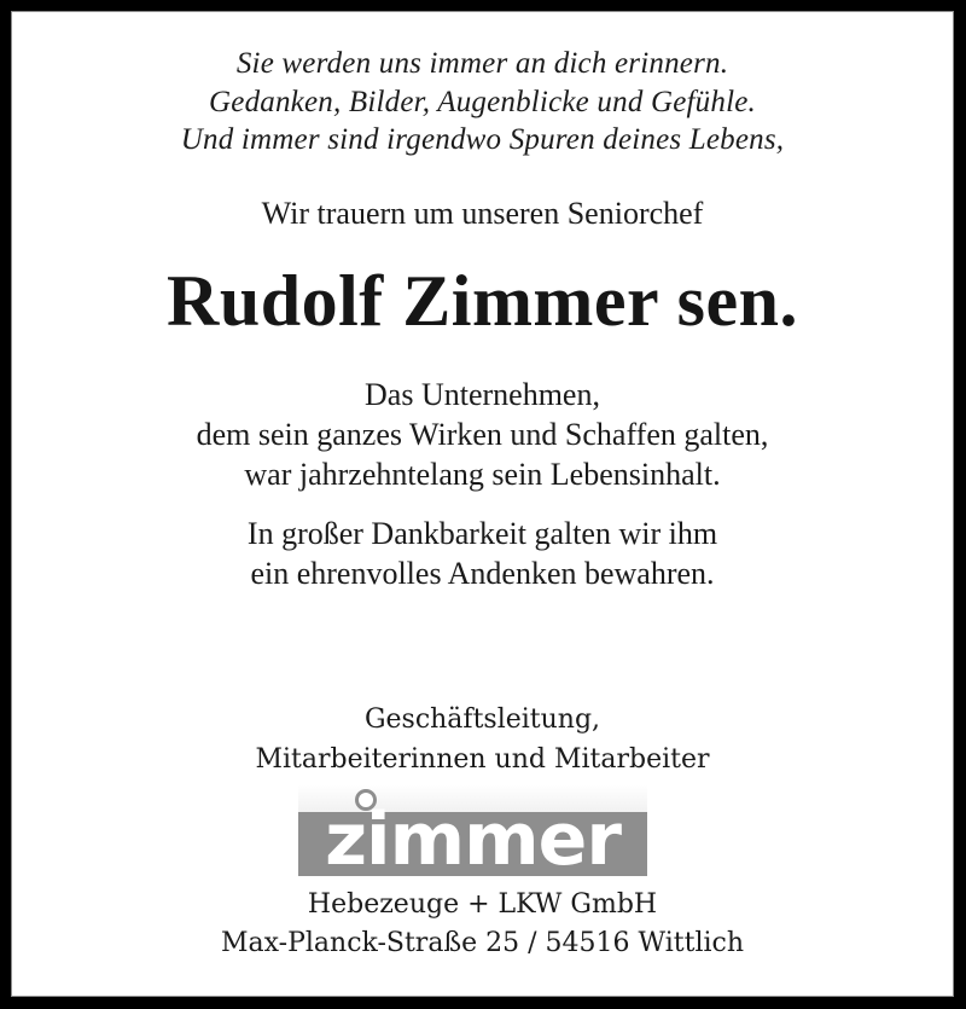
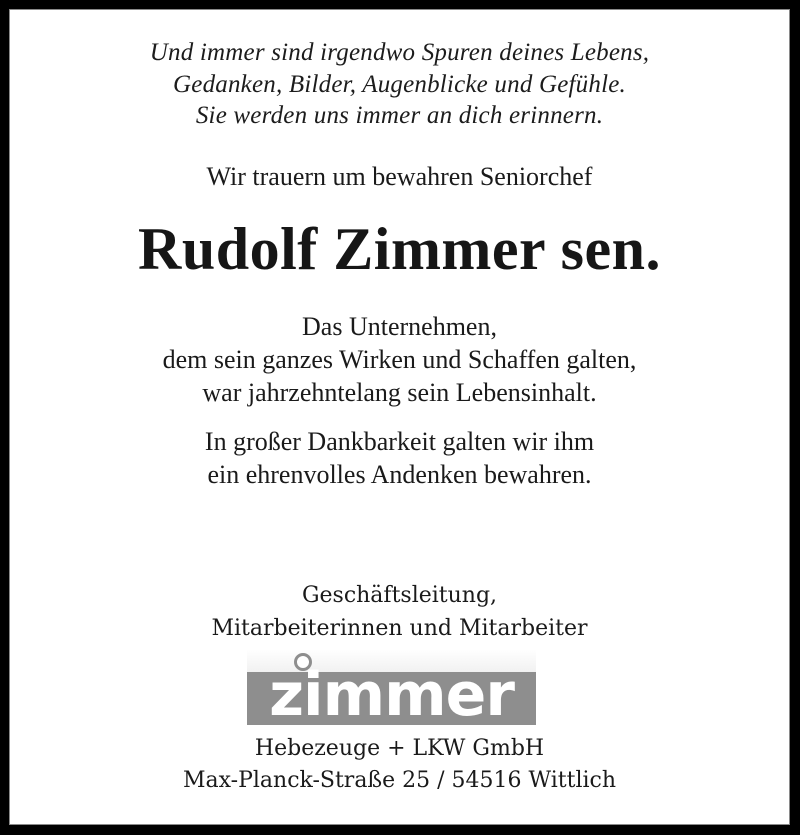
- Sie werden uns immer an dich erinnern.
+ Und immer sind irgendwo Spuren deines Lebens,
  Gedanken, Bilder, Augenblicke und Gefühle.
- Und immer sind irgendwo Spuren deines Lebens,
+ Sie werden uns immer an dich erinnern.
- Wir trauern um unseren Seniorchef
+ Wir trauern um bewahren Seniorchef
  Rudolf Zimmer sen.
  Das Unternehmen,
  dem sein ganzes Wirken und Schaffen galten,
  war jahrzehntelang sein Lebensinhalt.
  In großer Dankbarkeit galten wir ihm
  ein ehrenvolles Andenken bewahren.
  Geschäftsleitung,
  Mitarbeiterinnen und Mitarbeiter
  zimmer
  Hebezeuge + LKW GmbH
  Max-Planck-Straße 25 / 54516 Wittlich
